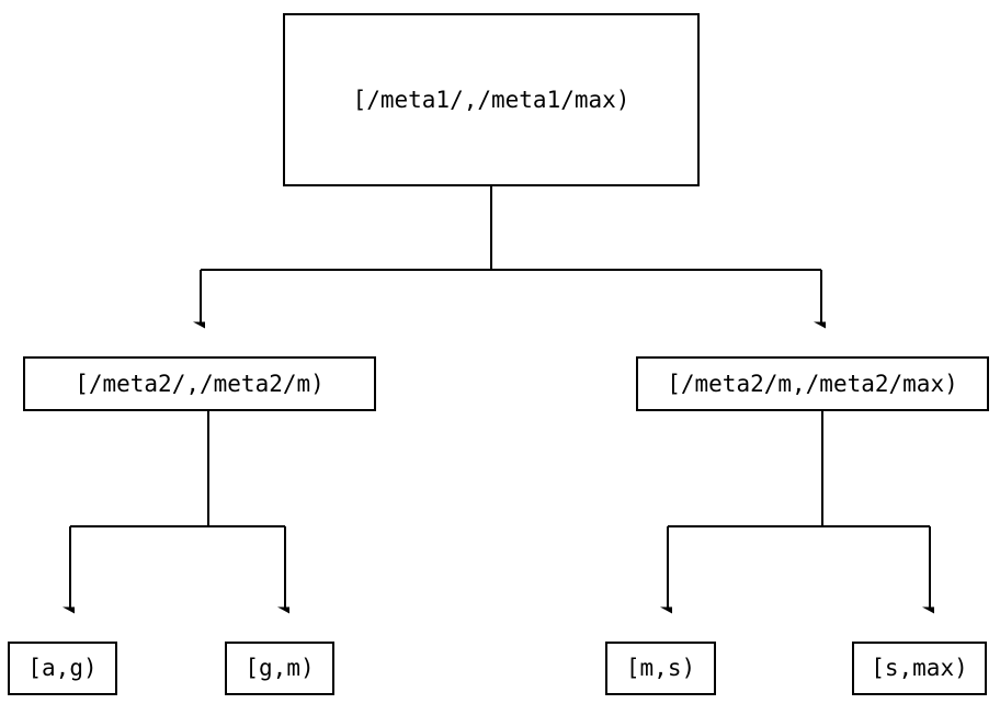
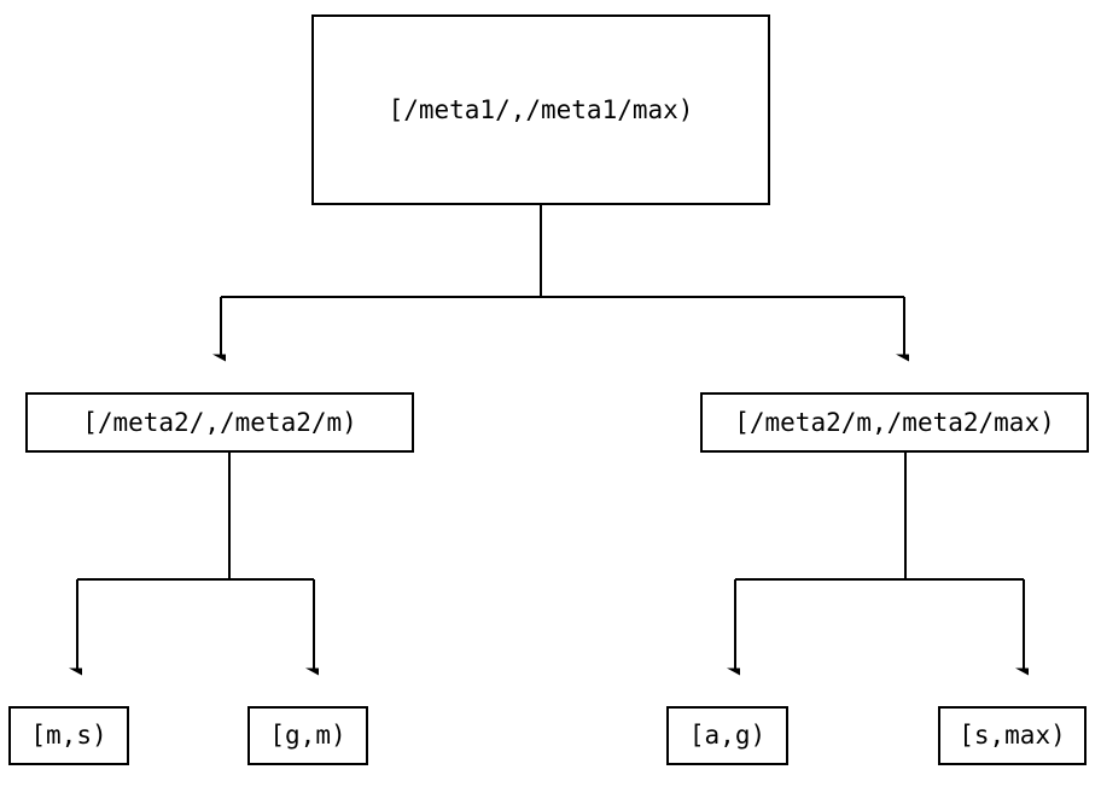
  [/meta1/,/meta1/max)
  [/meta2/,/meta2/m)
  [/meta2/m,/meta2/max)
- [a,g)
+ [m,s)
  [g,m)
- [m,s)
+ [a,g)
  [s,max)
